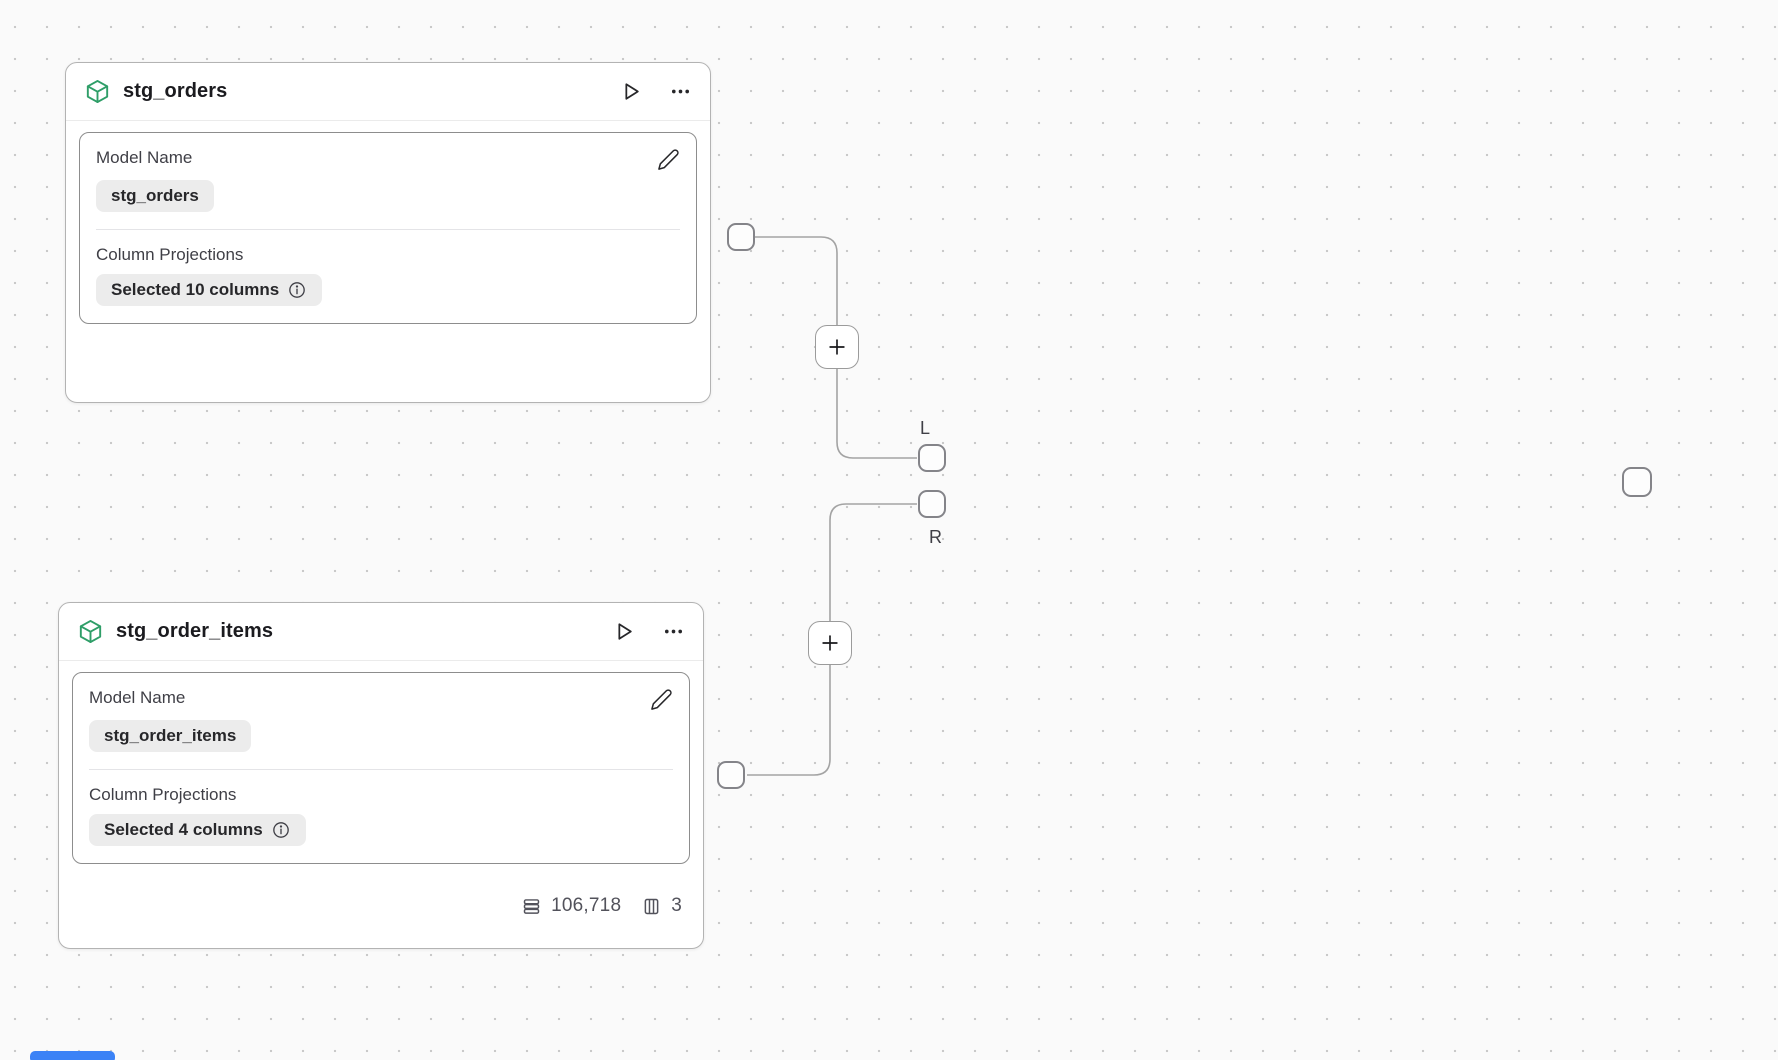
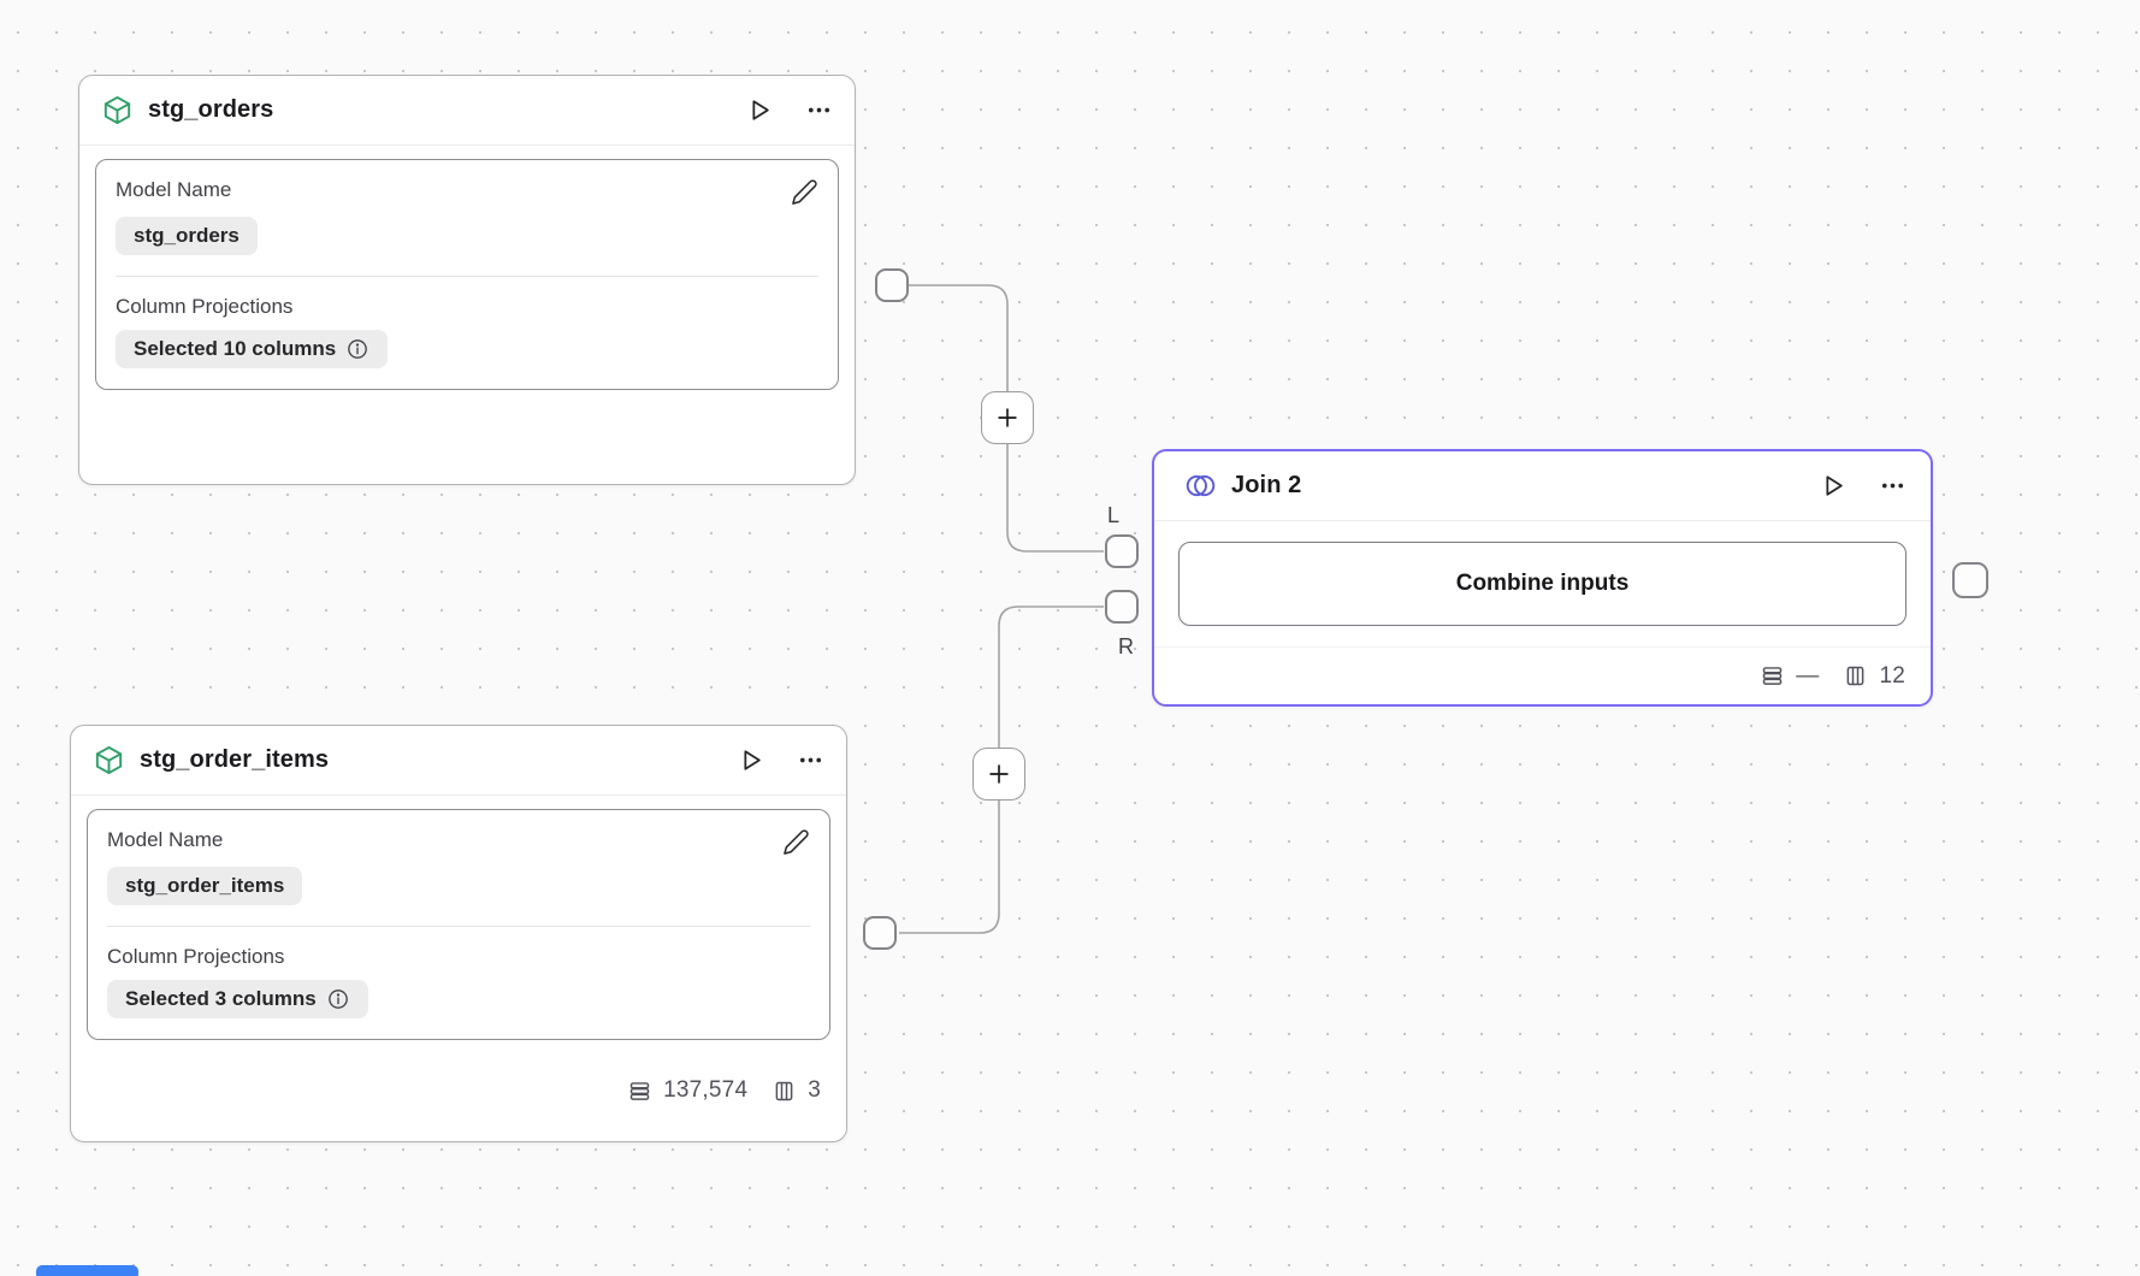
  stg_orders
  Model Name
  stg_orders
  Column Projections
  Selected 10 columns
  stg_order_items
  Model Name
  stg_order_items
  Column Projections
- Selected 4 columns
+ Selected 3 columns
- 106,718
+ 137,574
  3
+ Join 2
+ Combine inputs
+ —
+ 12
  L
  R
